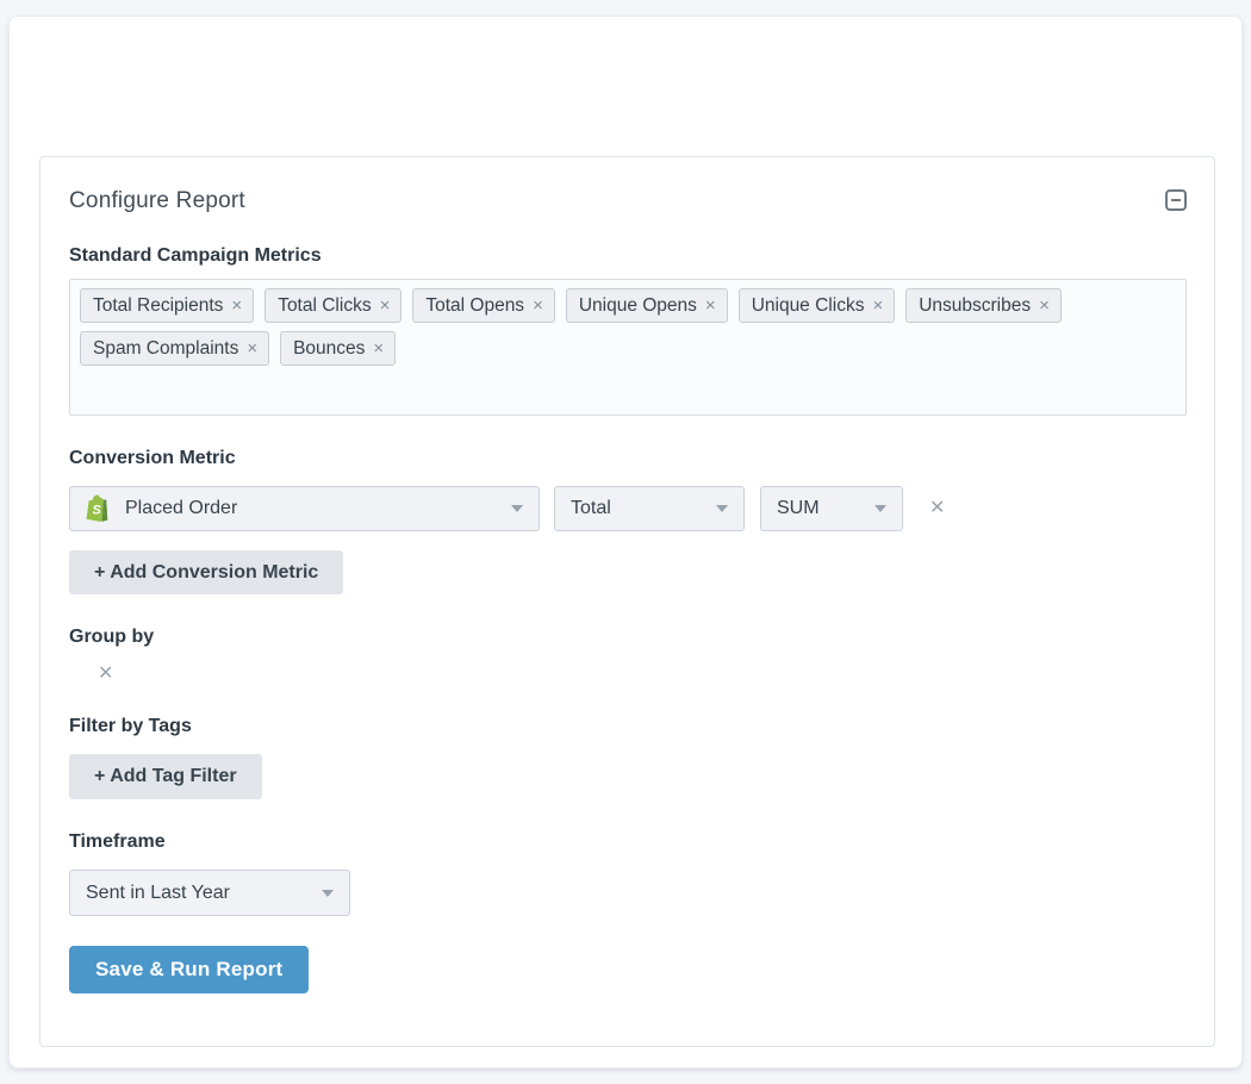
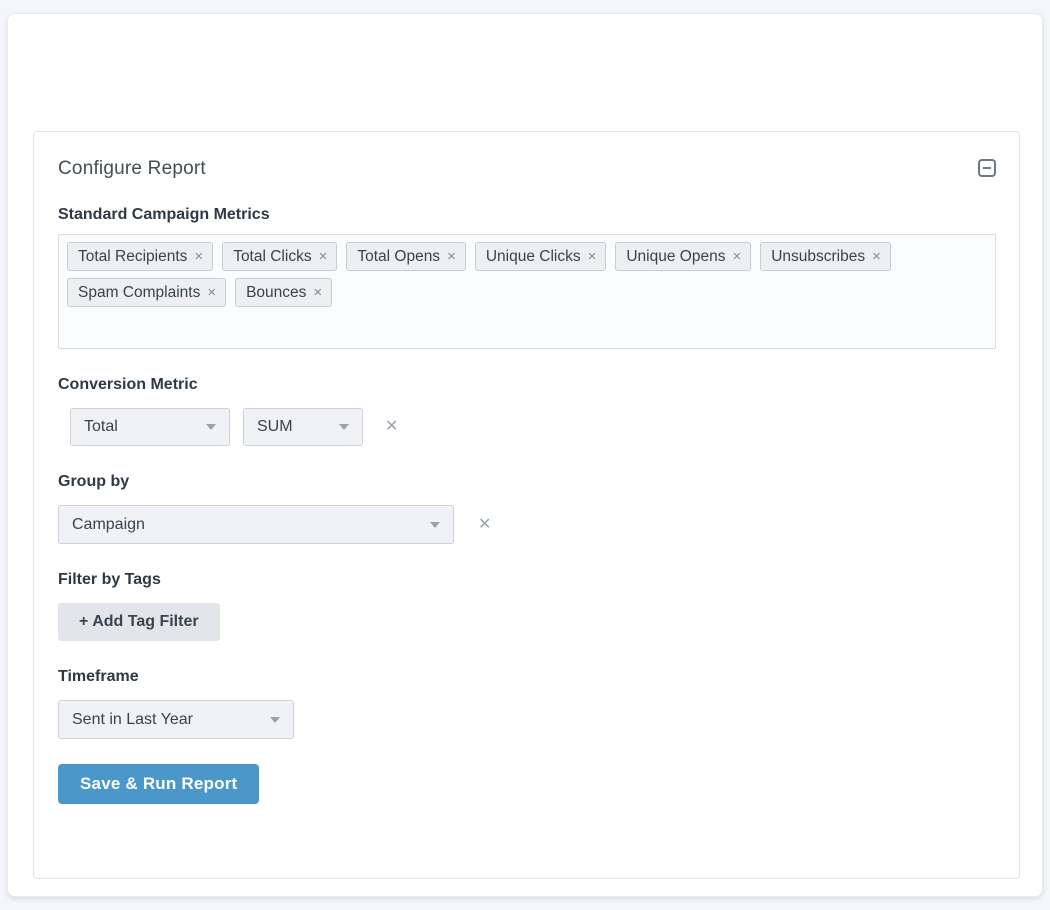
  Configure Report
  Standard Campaign Metrics
  Total Recipients
  ×
  Total Clicks
  ×
  Total Opens
  ×
- Unique Opens
+ Unique Clicks
  ×
- Unique Clicks
+ Unique Opens
  ×
  Unsubscribes
  ×
  Spam Complaints
  ×
  Bounces
  ×
  Conversion Metric
- S
- Placed Order
  Total
  SUM
  ✕
- + Add Conversion Metric
  Group by
+ Campaign
  ✕
  Filter by Tags
  + Add Tag Filter
  Timeframe
  Sent in Last Year
  Save & Run Report
